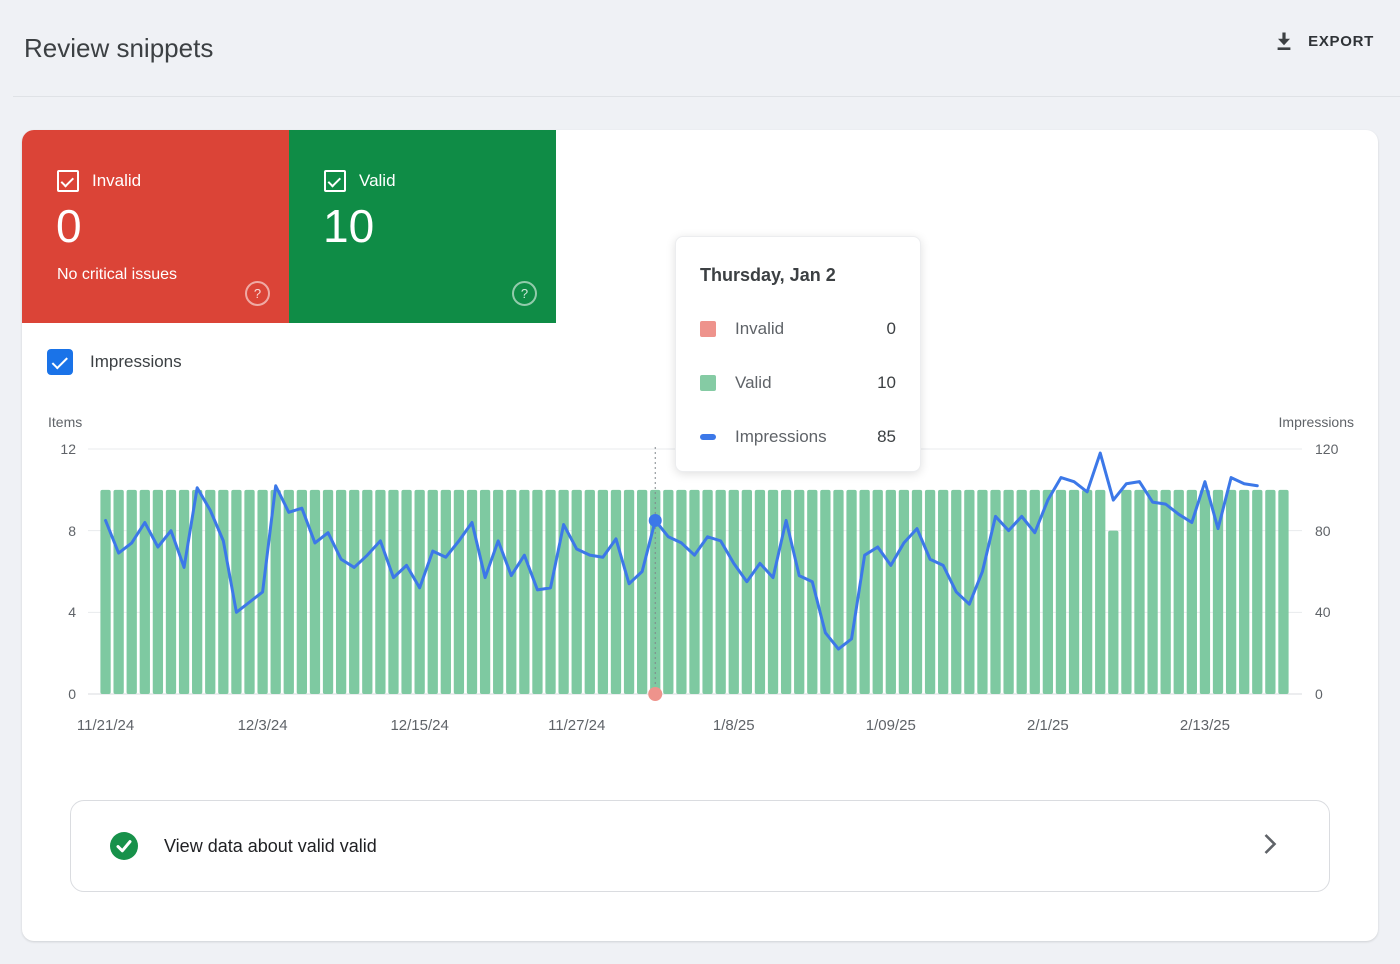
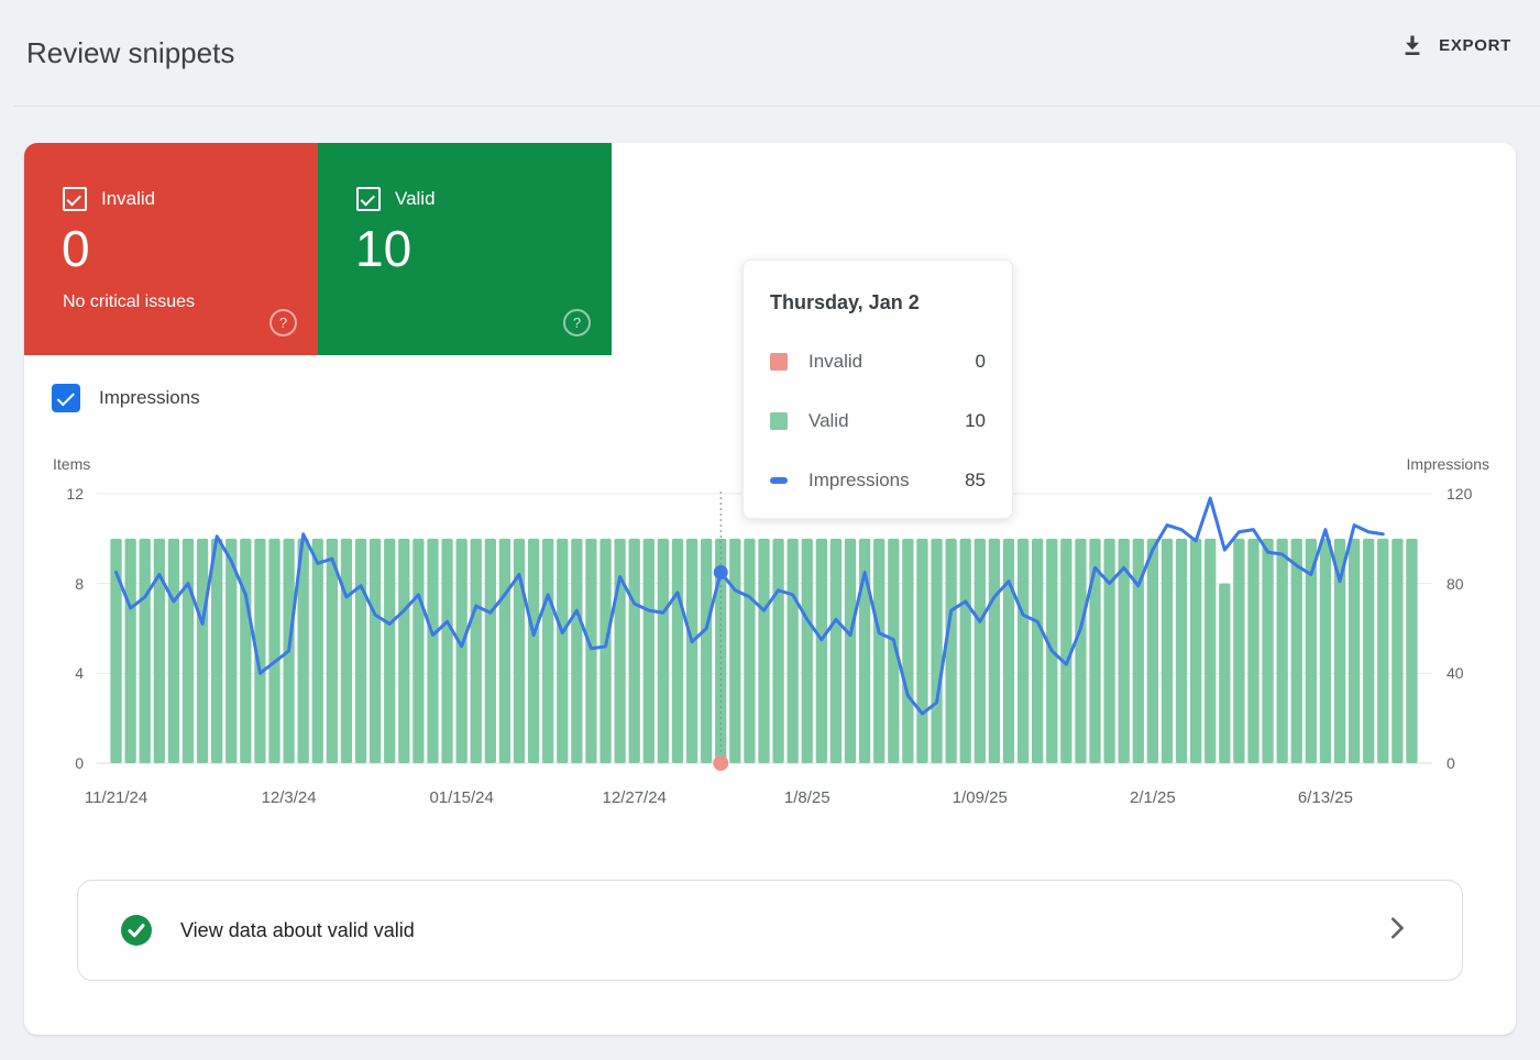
  Review snippets
  EXPORT
  Invalid
  0
  No critical issues
  ?
  Valid
  10
  ?
  Impressions
  Items
  Impressions
  12
  8
  4
  0
  120
  80
  40
  0
  11/21/24
  12/3/24
- 12/15/24
+ 01/15/24
- 11/27/24
+ 12/27/24
  1/8/25
  1/09/25
  2/1/25
- 2/13/25
+ 6/13/25
  Thursday, Jan 2
  Invalid
  0
  Valid
  10
  Impressions
  85
  View data about valid valid
